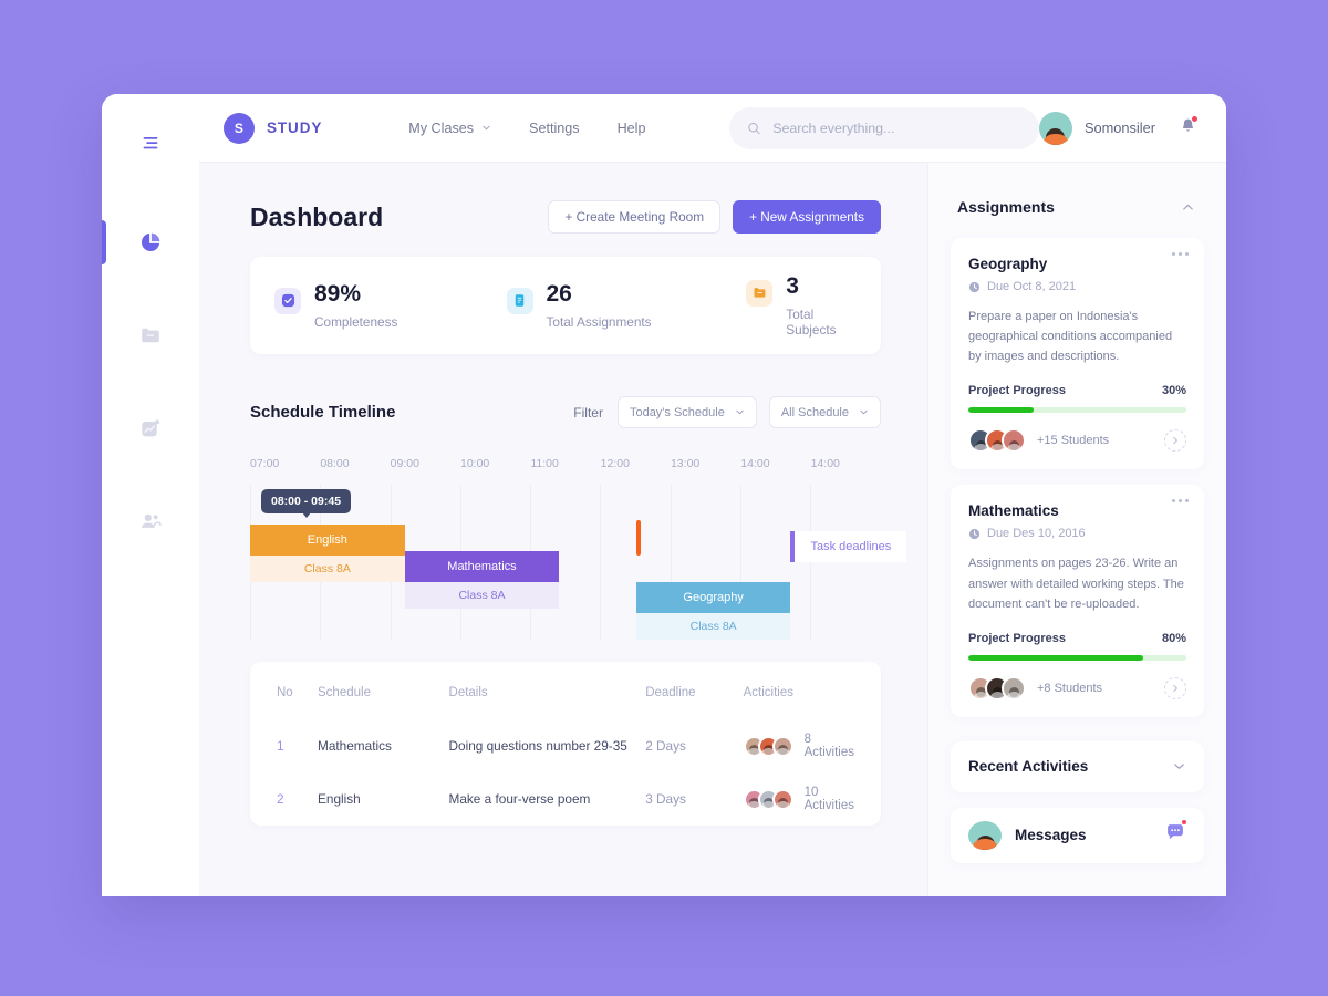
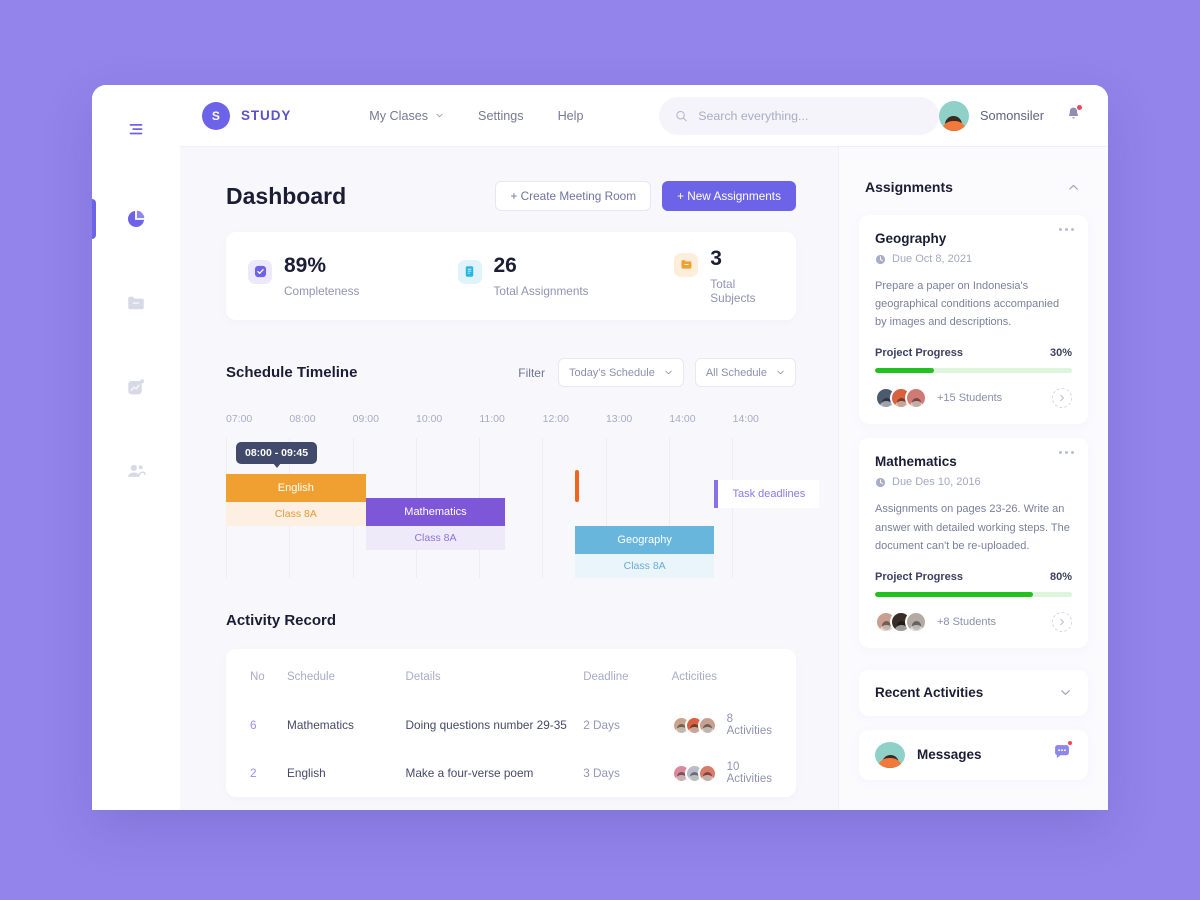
  S
  STUDY
  My Clases
  Settings
  Help
  Search everything...
  Somonsiler
  Dashboard
  + Create Meeting Room
  + New Assignments
  89%
  Completeness
  26
  Total Assignments
  3
  Total Subjects
  Schedule Timeline
  Filter
  Today's Schedule
  All Schedule
  07:00
  08:00
  09:00
  10:00
  11:00
  12:00
  13:00
  14:00
  14:00
  08:00 - 09:45
  English
  Class 8A
  Mathematics
  Class 8A
  Geography
  Class 8A
  Task deadlines
+ Activity Record
  No	Schedule	Details	Deadline	Acticities
- 1	Mathematics	Doing questions number 29-35	2 Days	8 Activities
+ 6	Mathematics	Doing questions number 29-35	2 Days	8 Activities
  2	English	Make a four-verse poem	3 Days	10 Activities
  Assignments
  Geography
  Due Oct 8, 2021
  Prepare a paper on Indonesia's geographical conditions accompanied by images and descriptions.
  Project Progress
  30%
  +15 Students
  Mathematics
  Due Des 10, 2016
  Assignments on pages 23-26. Write an answer with detailed working steps. The document can't be re-uploaded.
  Project Progress
  80%
  +8 Students
  Recent Activities
  Messages
